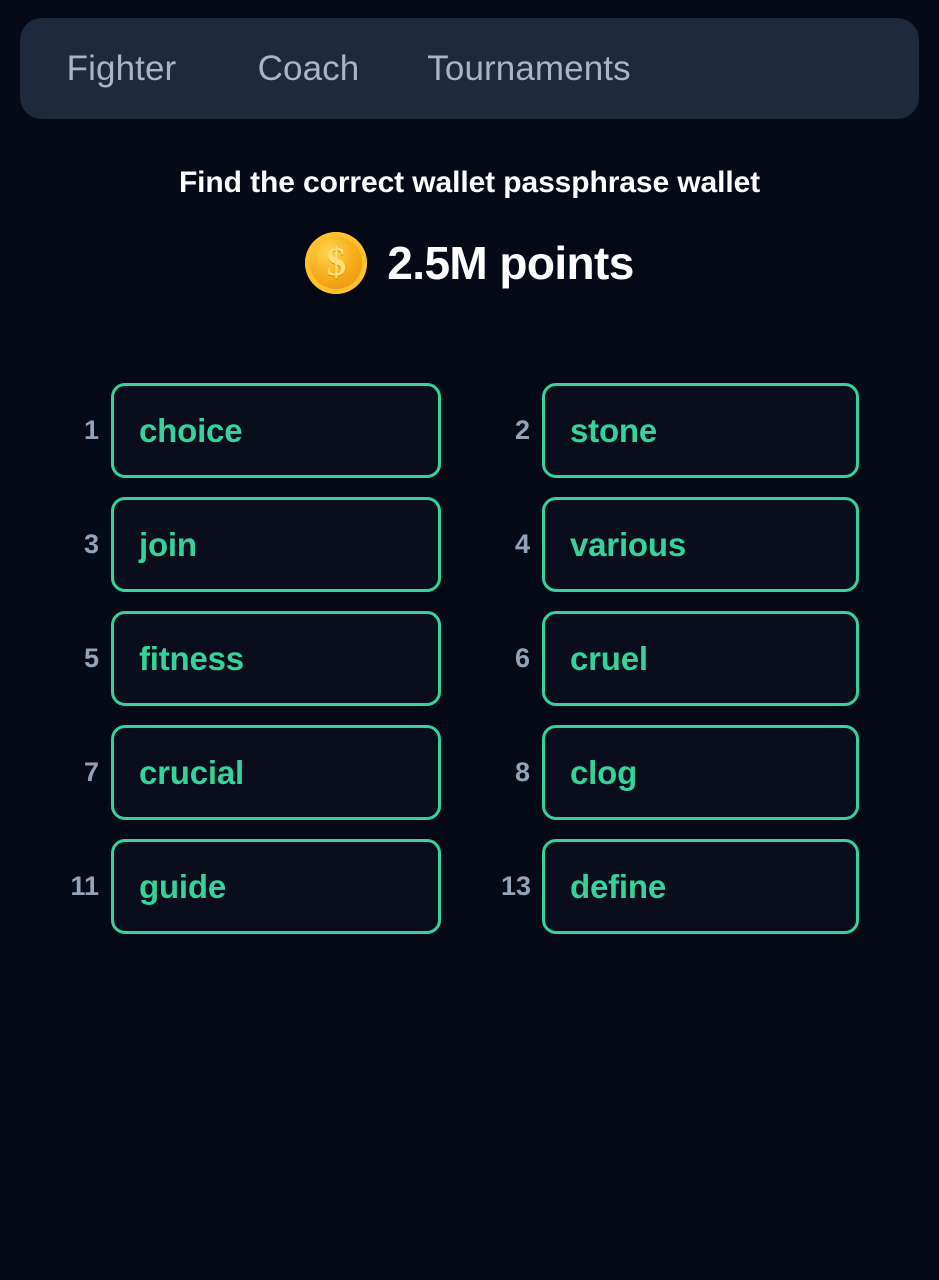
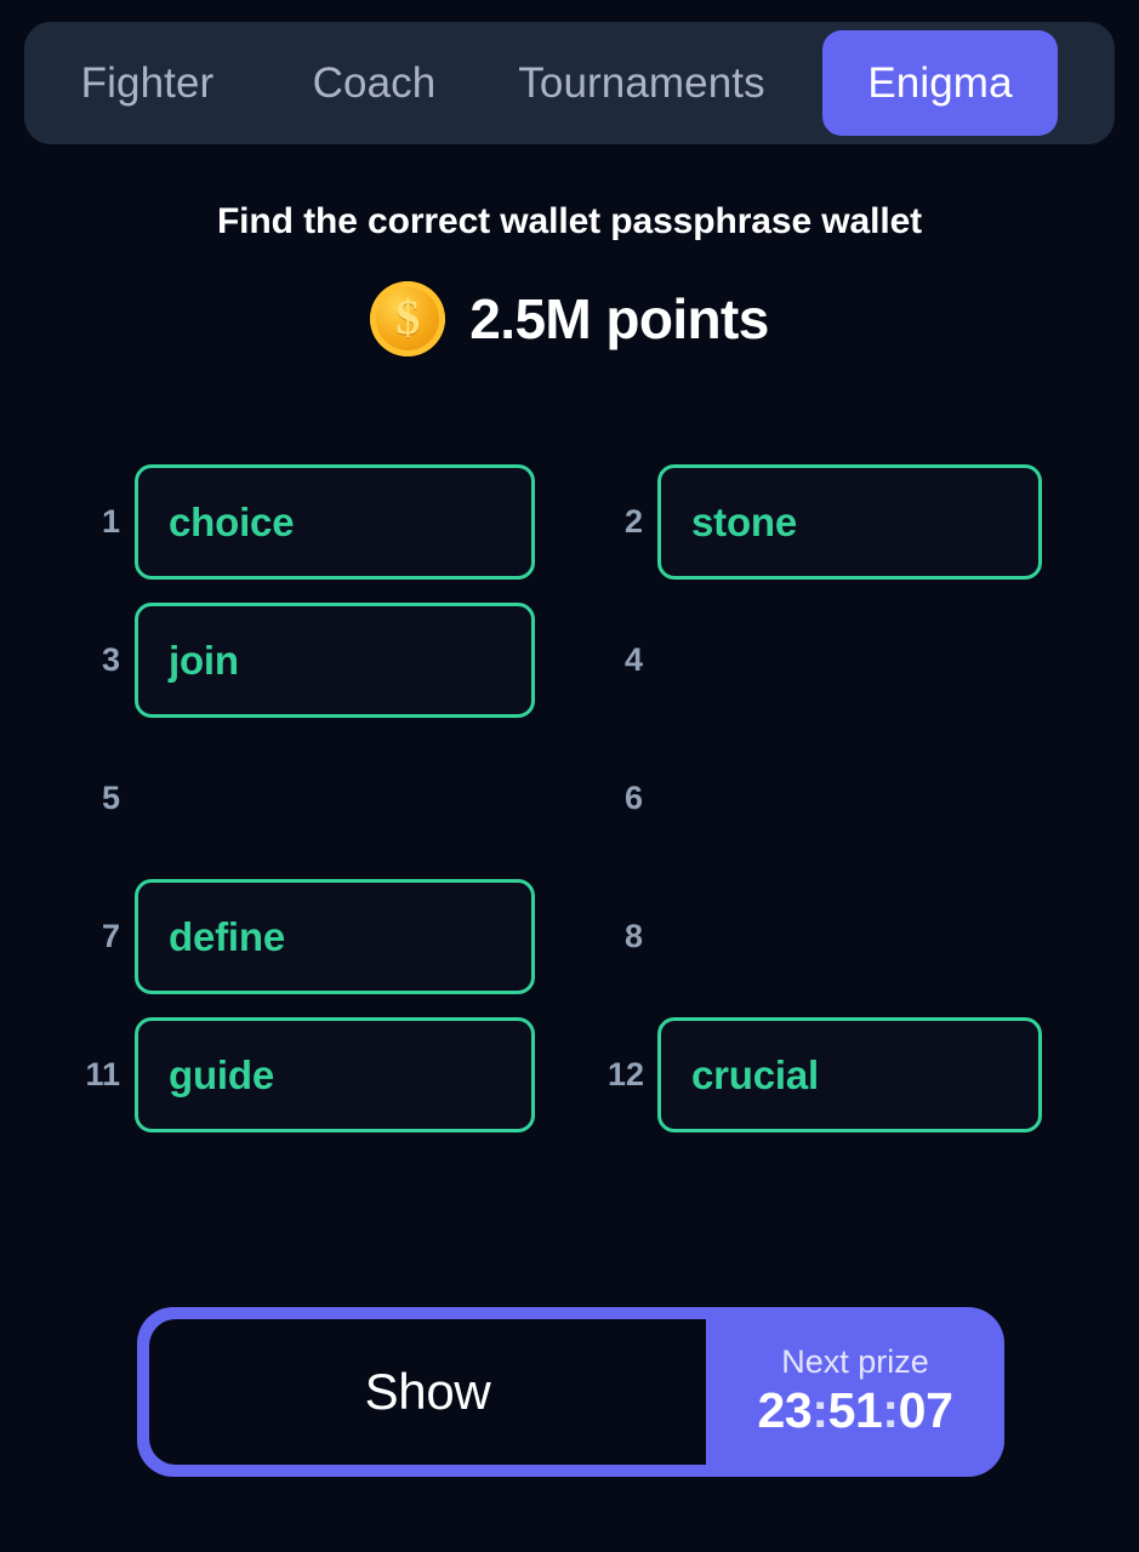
  Fighter
  Coach
  Tournaments
+ Enigma
  Find the correct wallet passphrase wallet
  2.5M points
  1
  choice
  2
  stone
  3
  join
  4
- various
  5
- fitness
  6
- cruel
  7
- crucial
+ define
  8
- clog
  11
  guide
- 13
+ 12
- define
+ crucial
+ Show
+ Next prize
+ 23:51:07
